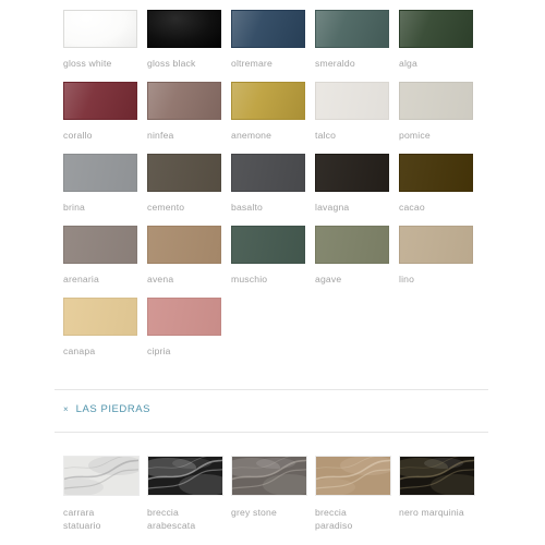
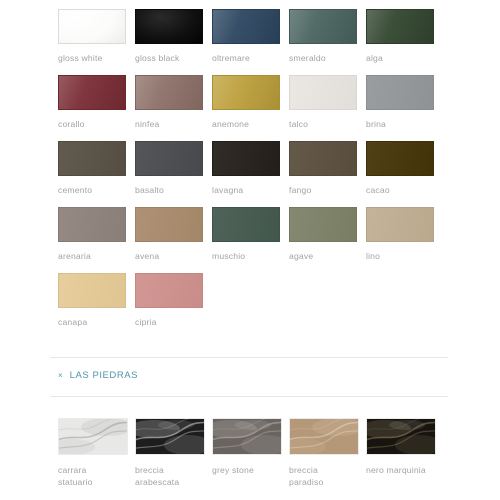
  gloss white
  gloss black
  oltremare
  smeraldo
  alga
  corallo
  ninfea
  anemone
  talco
- pomice
  brina
  cemento
  basalto
  lavagna
+ fango
  cacao
  arenaria
  avena
  muschio
  agave
  lino
  canapa
  cipria
  ×
  LAS PIEDRAS
  carrara
  statuario
  breccia
  arabescata
  grey stone
  breccia
  paradiso
  nero marquinia
